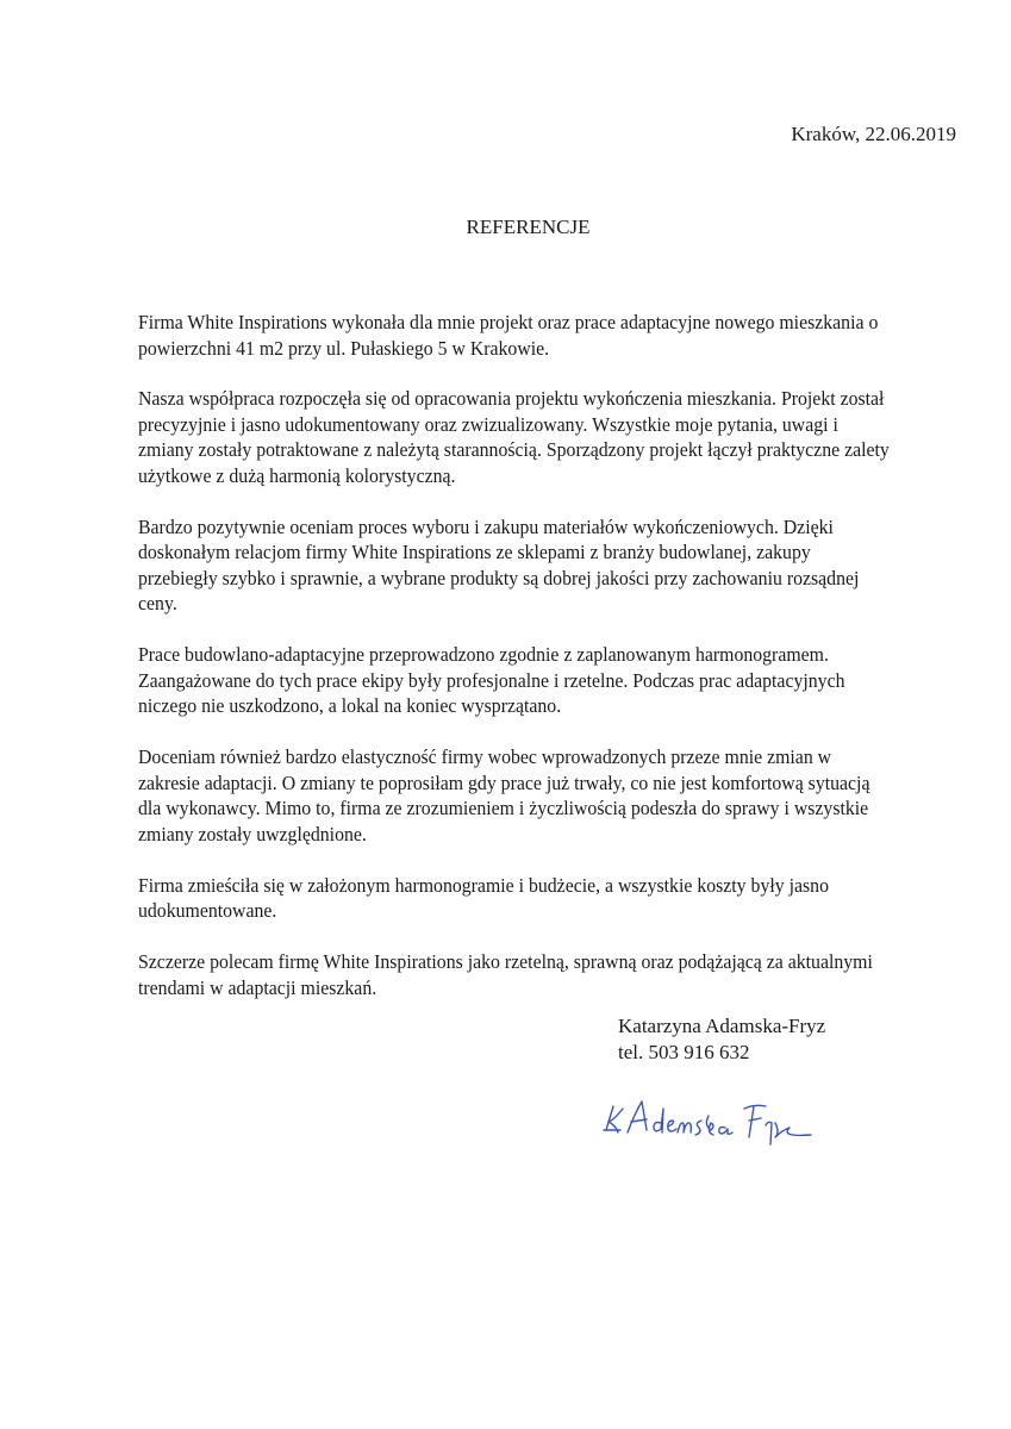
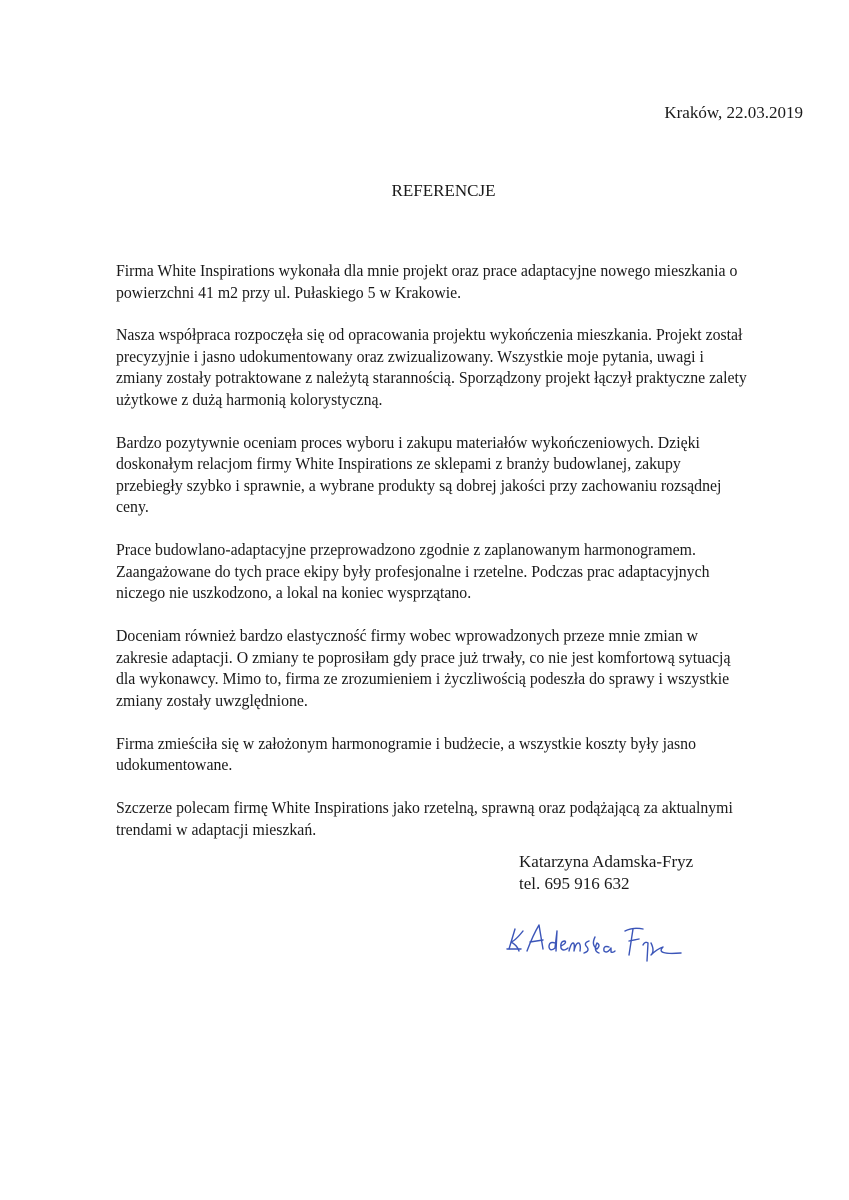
- Kraków, 22.06.2019
+ Kraków, 22.03.2019
  REFERENCJE
  Firma White Inspirations wykonała dla mnie projekt oraz prace adaptacyjne nowego mieszkania o
  powierzchni 41 m2 przy ul. Pułaskiego 5 w Krakowie.
  Nasza współpraca rozpoczęła się od opracowania projektu wykończenia mieszkania. Projekt został
  precyzyjnie i jasno udokumentowany oraz zwizualizowany. Wszystkie moje pytania, uwagi i
  zmiany zostały potraktowane z należytą starannością. Sporządzony projekt łączył praktyczne zalety
  użytkowe z dużą harmonią kolorystyczną.
  Bardzo pozytywnie oceniam proces wyboru i zakupu materiałów wykończeniowych. Dzięki
  doskonałym relacjom firmy White Inspirations ze sklepami z branży budowlanej, zakupy
  przebiegły szybko i sprawnie, a wybrane produkty są dobrej jakości przy zachowaniu rozsądnej
  ceny.
  Prace budowlano-adaptacyjne przeprowadzono zgodnie z zaplanowanym harmonogramem.
  Zaangażowane do tych prace ekipy były profesjonalne i rzetelne. Podczas prac adaptacyjnych
  niczego nie uszkodzono, a lokal na koniec wysprzątano.
  Doceniam również bardzo elastyczność firmy wobec wprowadzonych przeze mnie zmian w
  zakresie adaptacji. O zmiany te poprosiłam gdy prace już trwały, co nie jest komfortową sytuacją
  dla wykonawcy. Mimo to, firma ze zrozumieniem i życzliwością podeszła do sprawy i wszystkie
  zmiany zostały uwzględnione.
  Firma zmieściła się w założonym harmonogramie i budżecie, a wszystkie koszty były jasno
  udokumentowane.
  Szczerze polecam firmę White Inspirations jako rzetelną, sprawną oraz podążającą za aktualnymi
  trendami w adaptacji mieszkań.
  Katarzyna Adamska-Fryz
- tel. 503 916 632
+ tel. 695 916 632
